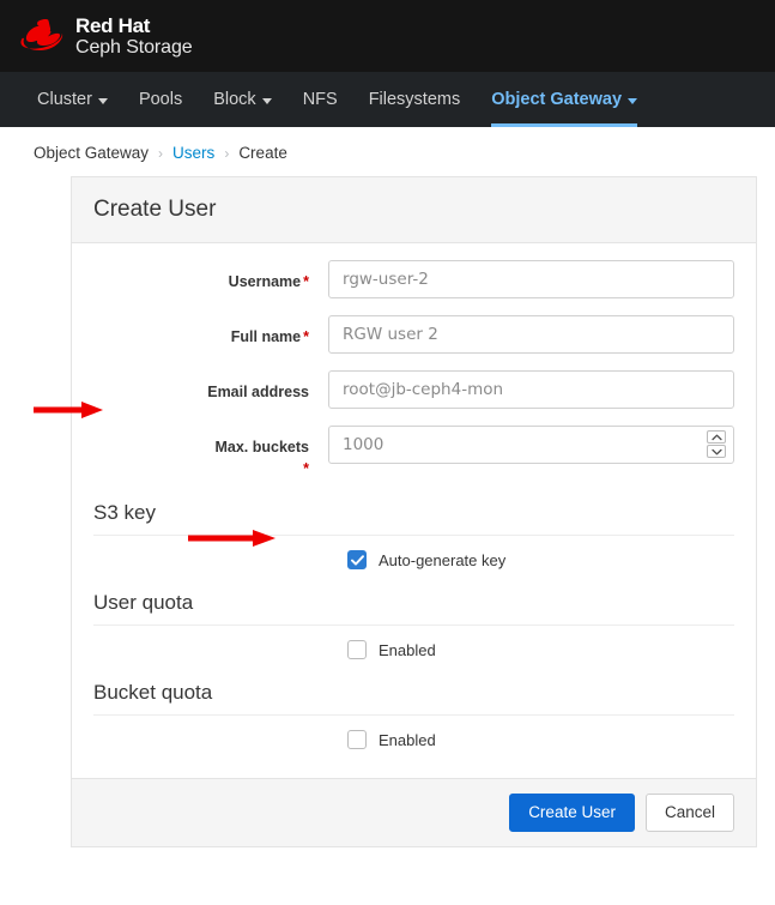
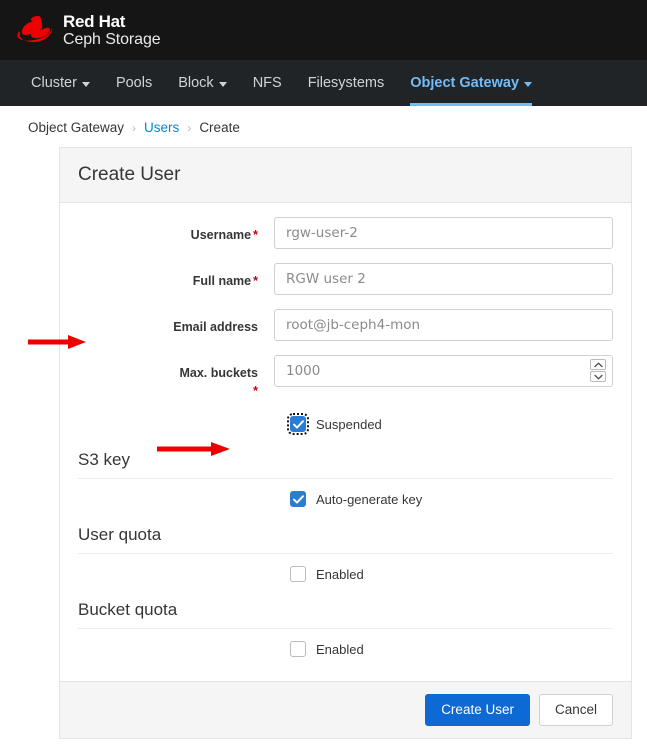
  Red Hat
  Ceph Storage
  Cluster
  Pools
  Block
  NFS
  Filesystems
  Object Gateway
  Object Gateway
  ›
  Users
  ›
  Create
  Create User
  Username *
  rgw-user-2
  Full name *
  RGW user 2
  Email address
  root@jb-ceph4-mon
  Max. buckets
  *
  1000
+ Suspended
  S3 key
  Auto-generate key
  User quota
  Enabled
  Bucket quota
  Enabled
  Create User
  Cancel
